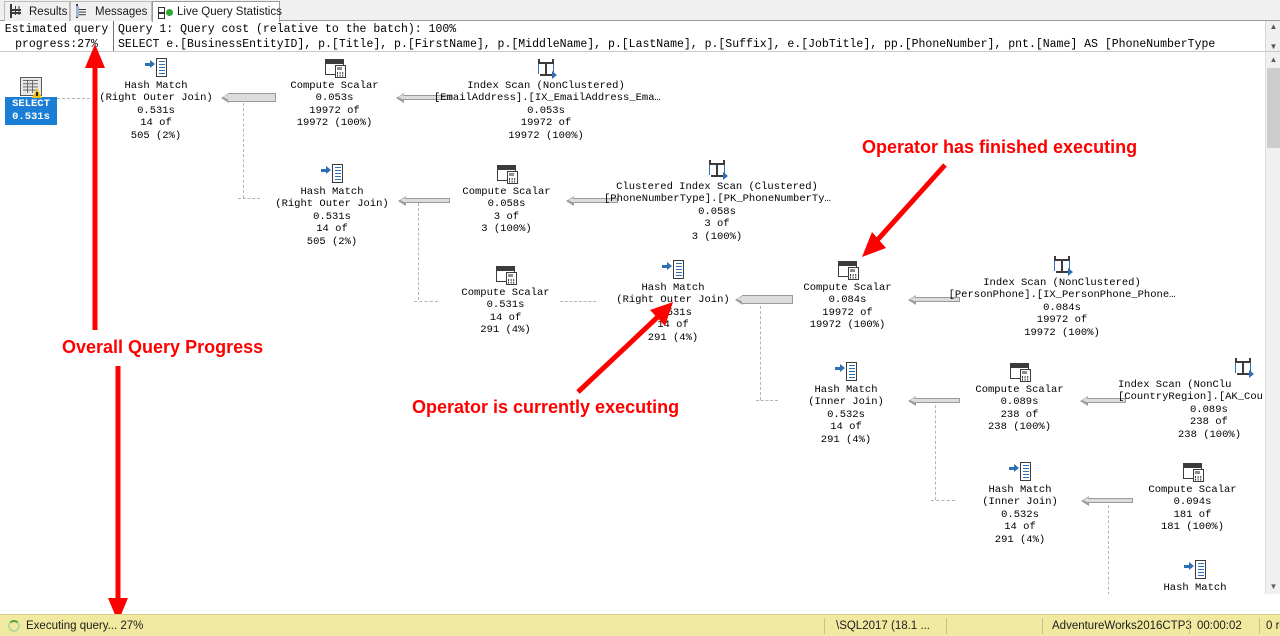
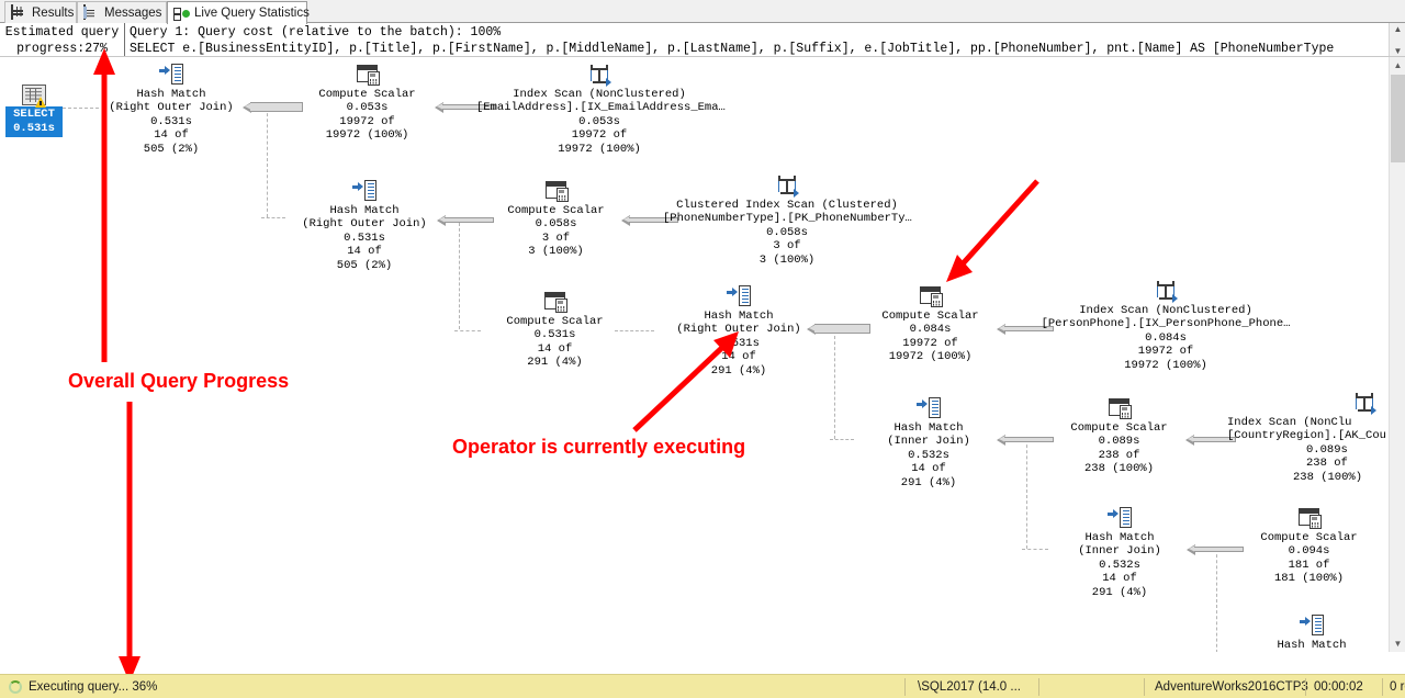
  Results
  Messages
  Live Query Statistics
  Estimated query
  progress:27%
  Query 1: Query cost (relative to the batch): 100%
  SELECT e.[BusinessEntityID], p.[Title], p.[FirstName], p.[MiddleName], p.[LastName], p.[Suffix], e.[JobTitle], pp.[PhoneNumber], pnt.[Name] AS [PhoneNumberType
  ▲
  ▼
  SELECT
  0.531s
  Hash Match
  (Right Outer Join)
  0.531s
  14 of
  505 (2%)
  Compute Scalar
  0.053s
  19972 of
  19972 (100%)
  Index Scan (NonClustered)
  [EmailAddress].[IX_EmailAddress_Ema…
  0.053s
  19972 of
  19972 (100%)
  Hash Match
  (Right Outer Join)
  0.531s
  14 of
  505 (2%)
  Compute Scalar
  0.058s
  3 of
  3 (100%)
  Clustered Index Scan (Clustered)
  [PhoneNumberType].[PK_PhoneNumberTy…
  0.058s
  3 of
  3 (100%)
  Compute Scalar
  0.531s
  14 of
  291 (4%)
  Hash Match
  (Right Outer Join)
  14 of
  291 (4%)
  Compute Scalar
  0.084s
  19972 of
  19972 (100%)
  Index Scan (NonClustered)
  [PersonPhone].[IX_PersonPhone_Phone…
  0.084s
  19972 of
  19972 (100%)
  Hash Match
  (Inner Join)
  0.532s
  14 of
  291 (4%)
  Compute Scalar
  0.089s
  238 of
  238 (100%)
  Index Scan (NonClu
  [CountryRegion].[AK_Cou
  0.089s
  238 of
  238 (100%)
  Hash Match
  (Inner Join)
  0.532s
  14 of
  291 (4%)
  Compute Scalar
  0.094s
  181 of
  181 (100%)
  Hash Match
  Overall Query Progress
  Operator is currently executing
- Operator has finished executing
  ▲
  ▼
- Executing query... 27%
+ Executing query... 36%
- \SQL2017 (18.1 ...
+ \SQL2017 (14.0 ...
  AdventureWorks2016CTP
  00:00:02
